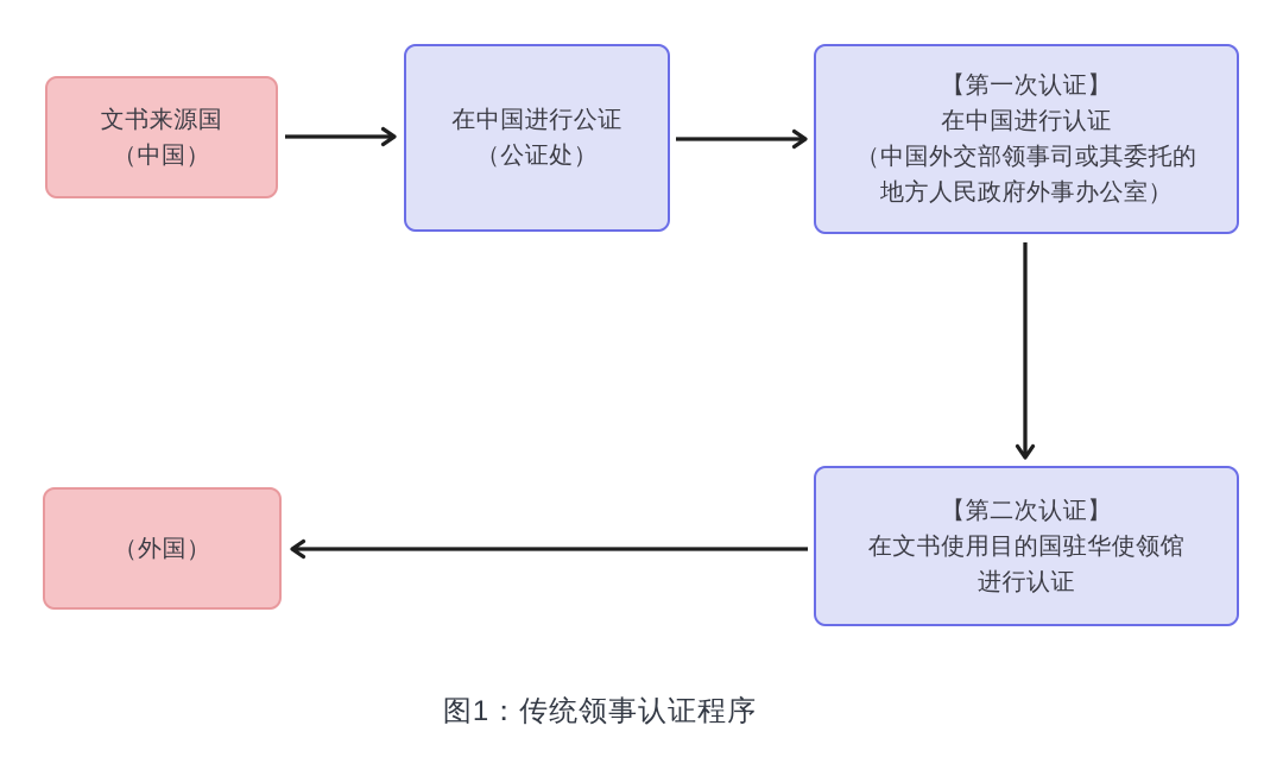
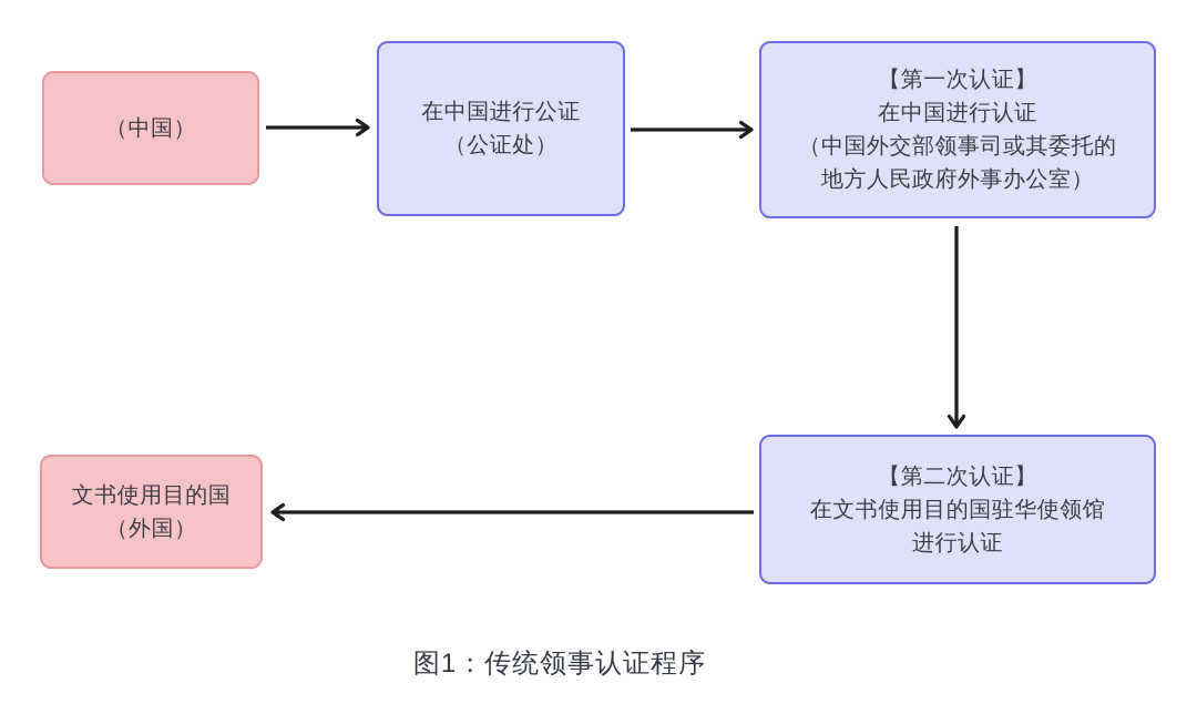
- 文书来源国
  （中国）
  在中国进行公证
  （公证处）
  【第一次认证】
  在中国进行认证
  （中国外交部领事司或其委托的
  地方人民政府外事办公室）
  【第二次认证】
  在文书使用目的国驻华使领馆
  进行认证
+ 文书使用目的国
  （外国）
  图1：传统领事认证程序
